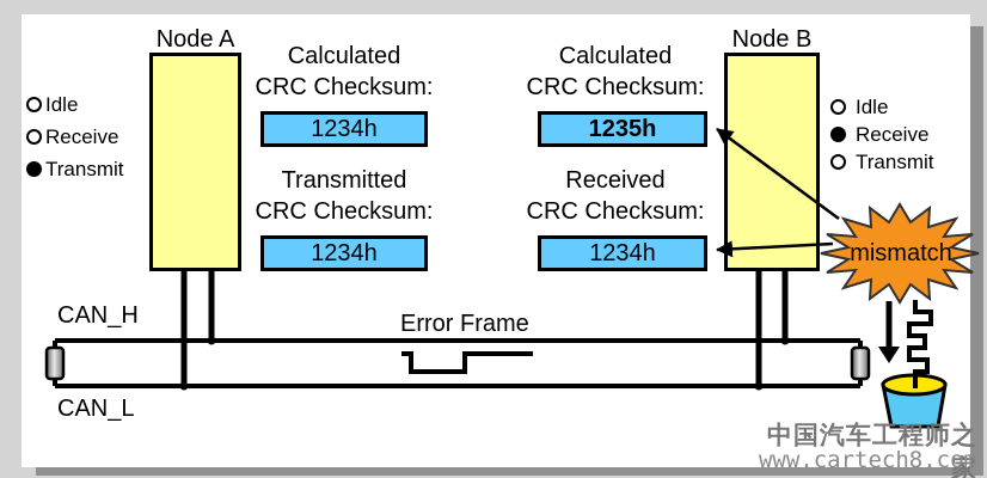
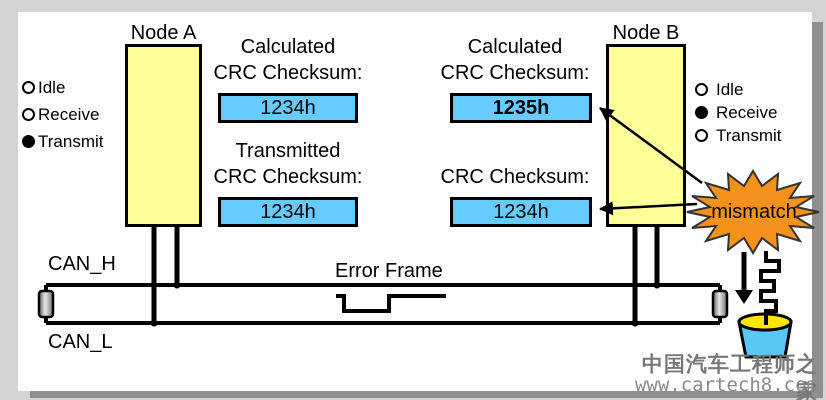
  Node A
  Node B
  Idle
  Receive
  Transmit
  Idle
  Receive
  Transmit
  Calculated
  CRC Checksum:
  1234h
  Transmitted
  CRC Checksum:
  1234h
  Calculated
  CRC Checksum:
  1235h
- Received
  CRC Checksum:
  1234h
  CAN_H
  CAN_L
  Error Frame
  mismatch
  中国汽车工程师之家
  www.cartech8.com
